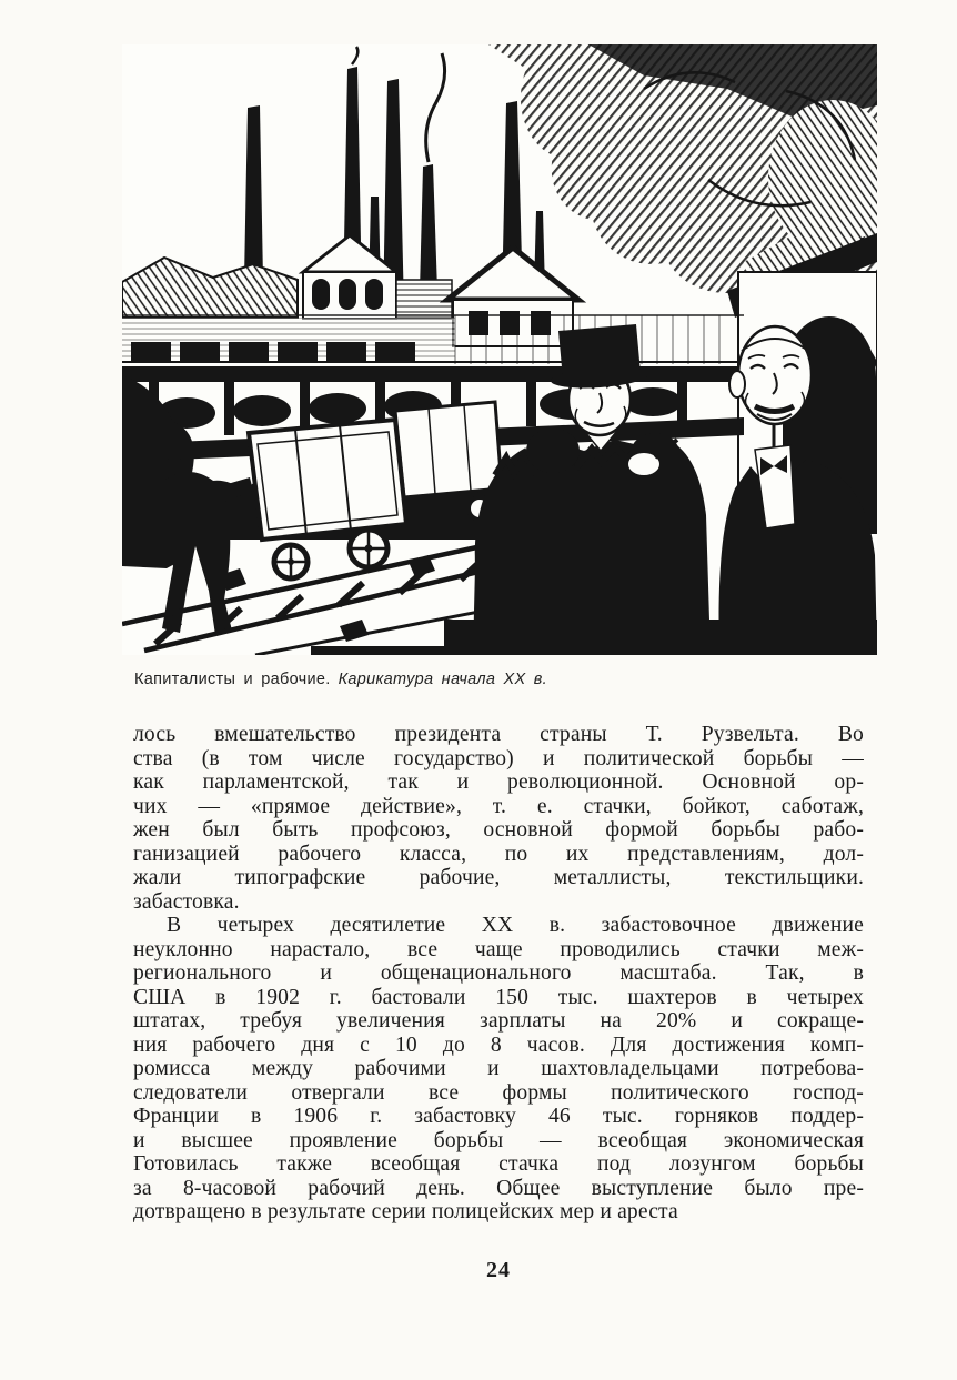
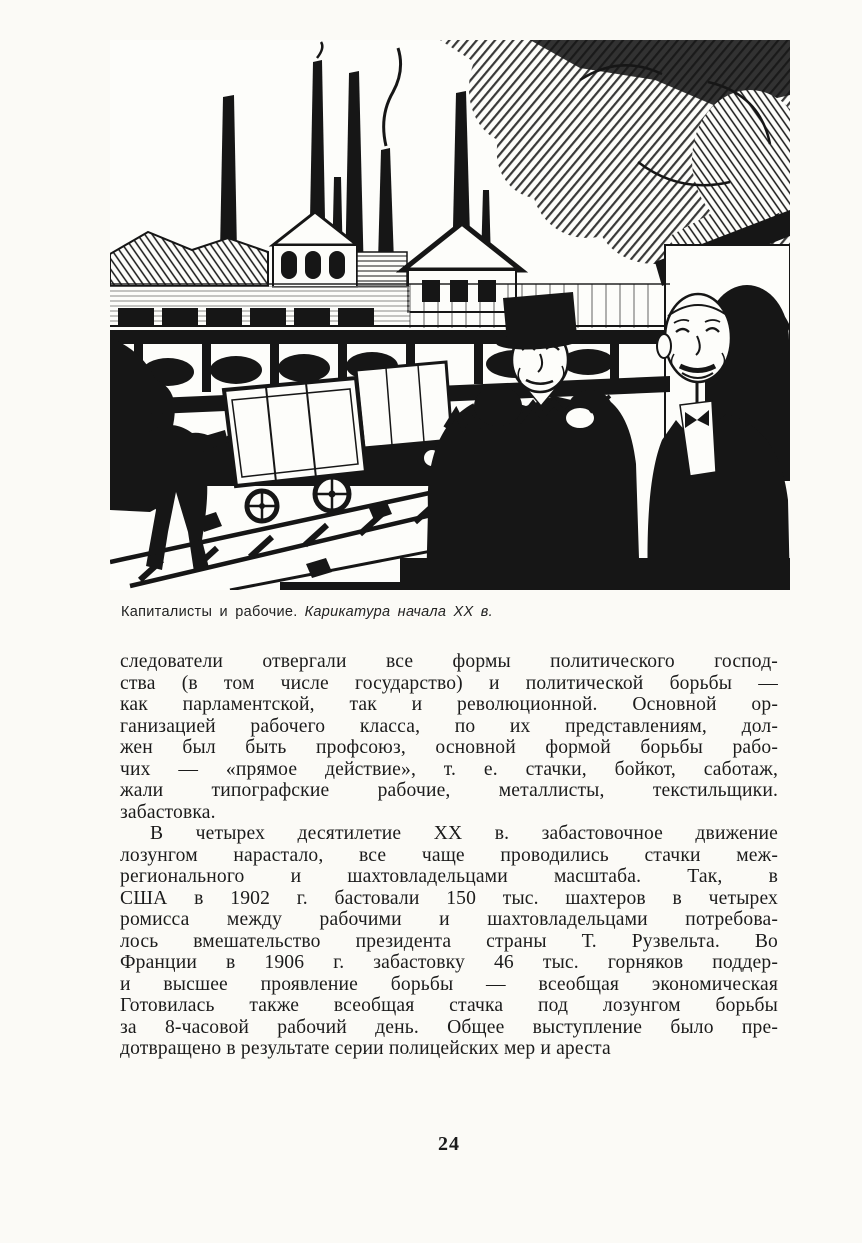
  Капиталисты и рабочие. Карикатура начала XX в.
- лось вмешательство президента страны Т. Рузвельта. Во
+ следователи отвергали все формы политического господ-
  ства (в том числе государство) и политической борьбы —
  как парламентской, так и революционной. Основной ор-
- чих — «прямое действие», т. е. стачки, бойкот, саботаж,
+ ганизацией рабочего класса, по их представлениям, дол-
  жен был быть профсоюз, основной формой борьбы рабо-
- ганизацией рабочего класса, по их представлениям, дол-
+ чих — «прямое действие», т. е. стачки, бойкот, саботаж,
  жали типографские рабочие, металлисты, текстильщики.
  забастовка.
  В четырех десятилетие XX в. забастовочное движение
- неуклонно нарастало, все чаще проводились стачки меж-
+ лозунгом нарастало, все чаще проводились стачки меж-
- регионального и общенационального масштаба. Так, в
+ регионального и шахтовладельцами масштаба. Так, в
  США в 1902 г. бастовали 150 тыс. шахтеров в четырех
- штатах, требуя увеличения зарплаты на 20% и сокраще-
- ния рабочего дня с 10 до 8 часов. Для достижения комп-
  ромисса между рабочими и шахтовладельцами потребова-
- следователи отвергали все формы политического господ-
+ лось вмешательство президента страны Т. Рузвельта. Во
  Франции в 1906 г. забастовку 46 тыс. горняков поддер-
  и высшее проявление борьбы — всеобщая экономическая
  Готовилась также всеобщая стачка под лозунгом борьбы
  за 8-часовой рабочий день. Общее выступление было пре-
  дотвращено в результате серии полицейских мер и ареста
  24
